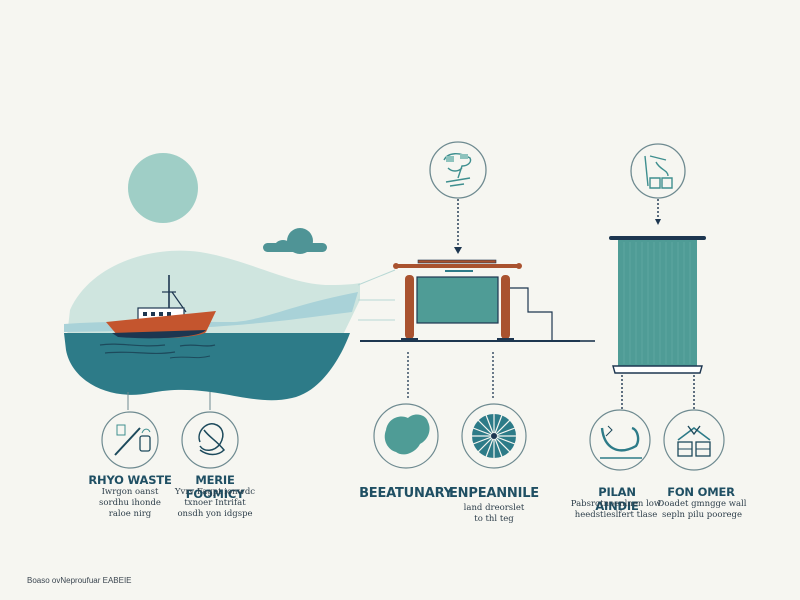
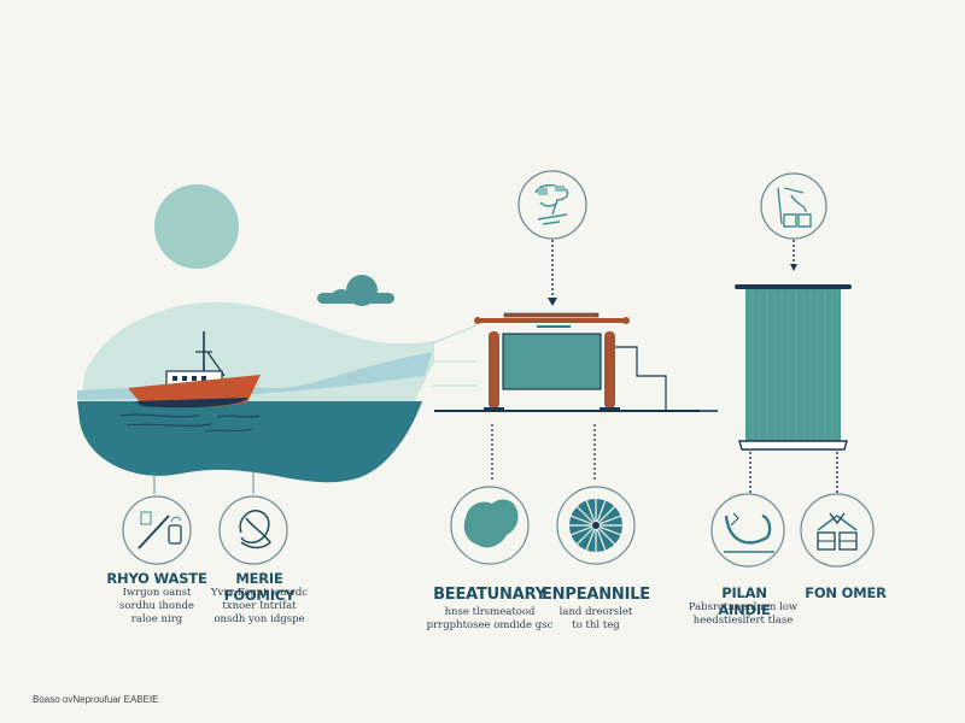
  RHYO WASTE
  Iwrgon oanst
  sordhu ihonde
  raloe nirg
  MERIE FOOMICY
  Yvrv Fagpt ionwdc
  txnoer Intrifat
  onsdh yon idgspe
  BEEATUNARY
+ hnse tlrsmeatood
+ prrgphtosee omdide gsc
  ENPEANNILE
  land dreorslet
  to thl teg
  PILAN AINDIE
  Pabsrotnoenlnen low
  heedstieslfert tlase
  FON OMER
- Doadet gmngge wall
- sepln pilu poorege
  Boaso ovNeproufuar EABEIE
